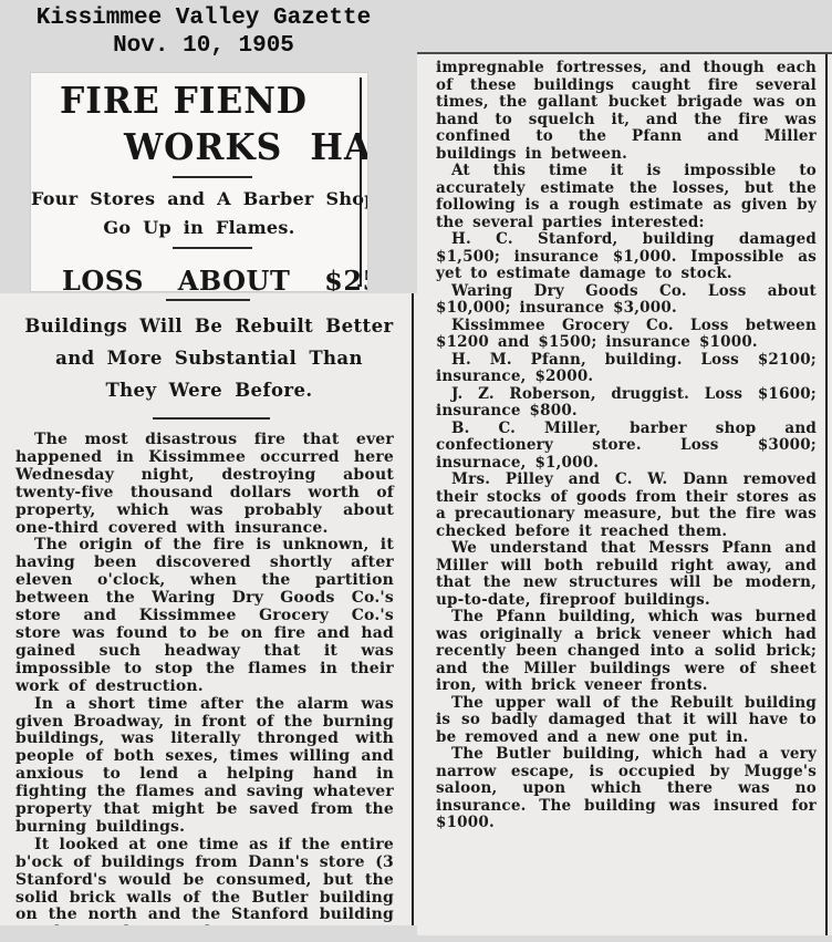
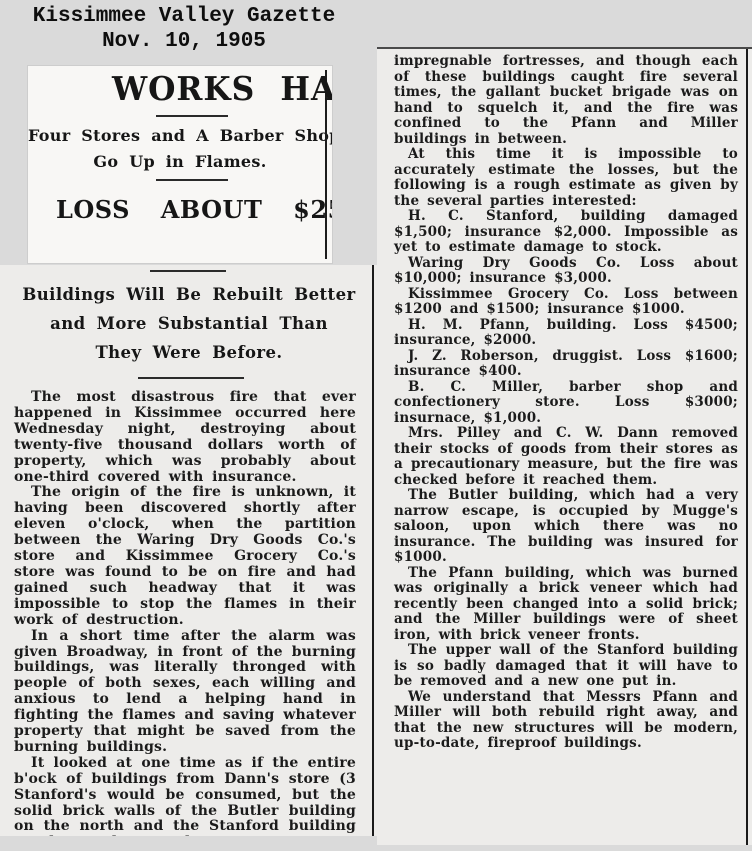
  Kissimmee Valley Gazette
  Nov. 10, 1905
- FIRE FIEND
  WORKS HA
  Four Stores and A Barber Sho
  Go Up in Flames.
  Buildings Will Be Rebuilt Better
  and More Substantial Than
  They Were Before.
  The most disastrous fire that ever happened in Kissimmee occurred here Wednesday night, destroying about twenty-five thousand dollars worth of property, which was probably about one-third covered with insurance.
  The origin of the fire is unknown, it having been discovered shortly after eleven o'clock, when the partition between the Waring Dry Goods Co.'s store and Kissimmee Grocery Co.'s store was found to be on fire and had gained such headway that it was impossible to stop the flames in their work of destruction.
- In a short time after the alarm was given Broadway, in front of the burning buildings, was literally thronged with people of both sexes, times willing and anxious to lend a helping hand in fighting the flames and saving whatever property that might be saved from the burning buildings.
+ In a short time after the alarm was given Broadway, in front of the burning buildings, was literally thronged with people of both sexes, each willing and anxious to lend a helping hand in fighting the flames and saving whatever property that might be saved from the burning buildings.
  It looked at one time as if the entire b'ock of buildings from Dann's store (3 Stanford's would be consumed, but the solid brick walls of the Butler building on the north and the Stanford building
  impregnable fortresses, and though each of these buildings caught fire several times, the gallant bucket brigade was on hand to squelch it, and the fire was confined to the Pfann and Miller buildings in between.
  At this time it is impossible to accurately estimate the losses, but the following is a rough estimate as given by the several parties interested:
- H. C. Stanford, building damaged $1,500; insurance $1,000. Impossible as yet to estimate damage to stock.
+ H. C. Stanford, building damaged $1,500; insurance $2,000. Impossible as yet to estimate damage to stock.
  Waring Dry Goods Co. Loss about $10,000; insurance $3,000.
  Kissimmee Grocery Co. Loss between $1200 and $1500; insurance $1000.
- H. M. Pfann, building. Loss $2100; insurance, $2000.
+ H. M. Pfann, building. Loss $4500; insurance, $2000.
- J. Z. Roberson, druggist. Loss $1600; insurance $800.
+ J. Z. Roberson, druggist. Loss $1600; insurance $400.
  B. C. Miller, barber shop and confectionery store. Loss $3000; insurnace, $1,000.
  Mrs. Pilley and C. W. Dann removed their stocks of goods from their stores as a precautionary measure, but the fire was checked before it reached them.
- We understand that Messrs Pfann and Miller will both rebuild right away, and that the new structures will be modern, up-to-date, fireproof buildings.
+ The Butler building, which had a very narrow escape, is occupied by Mugge's saloon, upon which there was no insurance. The building was insured for $1000.
  The Pfann building, which was burned was originally a brick veneer which had recently been changed into a solid brick; and the Miller buildings were of sheet iron, with brick veneer fronts.
- The upper wall of the Rebuilt building is so badly damaged that it will have to be removed and a new one put in.
+ The upper wall of the Stanford building is so badly damaged that it will have to be removed and a new one put in.
- The Butler building, which had a very narrow escape, is occupied by Mugge's saloon, upon which there was no insurance. The building was insured for $1000.
+ We understand that Messrs Pfann and Miller will both rebuild right away, and that the new structures will be modern, up-to-date, fireproof buildings.
